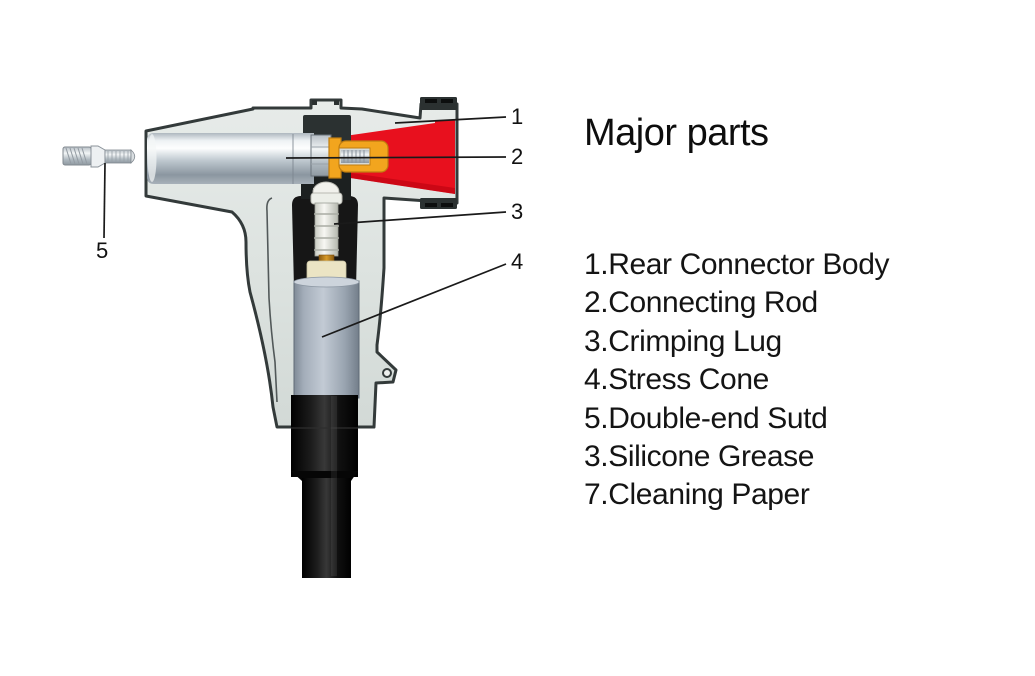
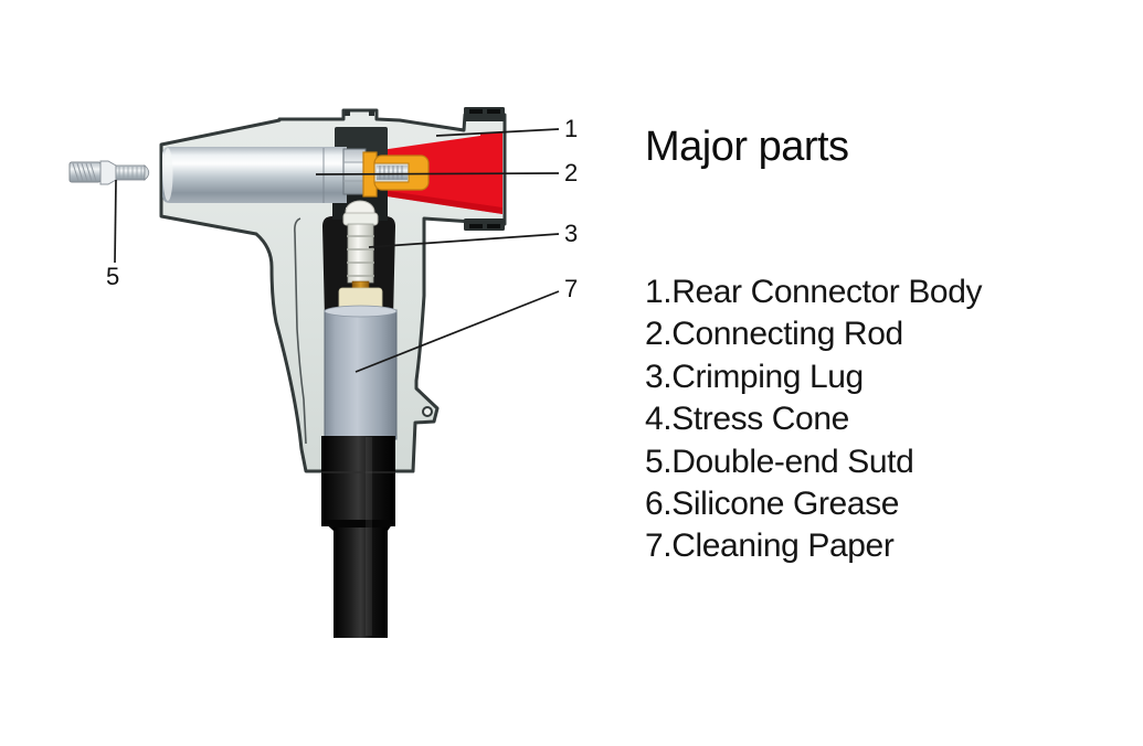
  1
  2
  3
- 4
+ 7
  5
  Major parts
  1.Rear Connector Body
  2.Connecting Rod
  3.Crimping Lug
  4.Stress Cone
  5.Double-end Sutd
- 3.Silicone Grease
+ 6.Silicone Grease
  7.Cleaning Paper
